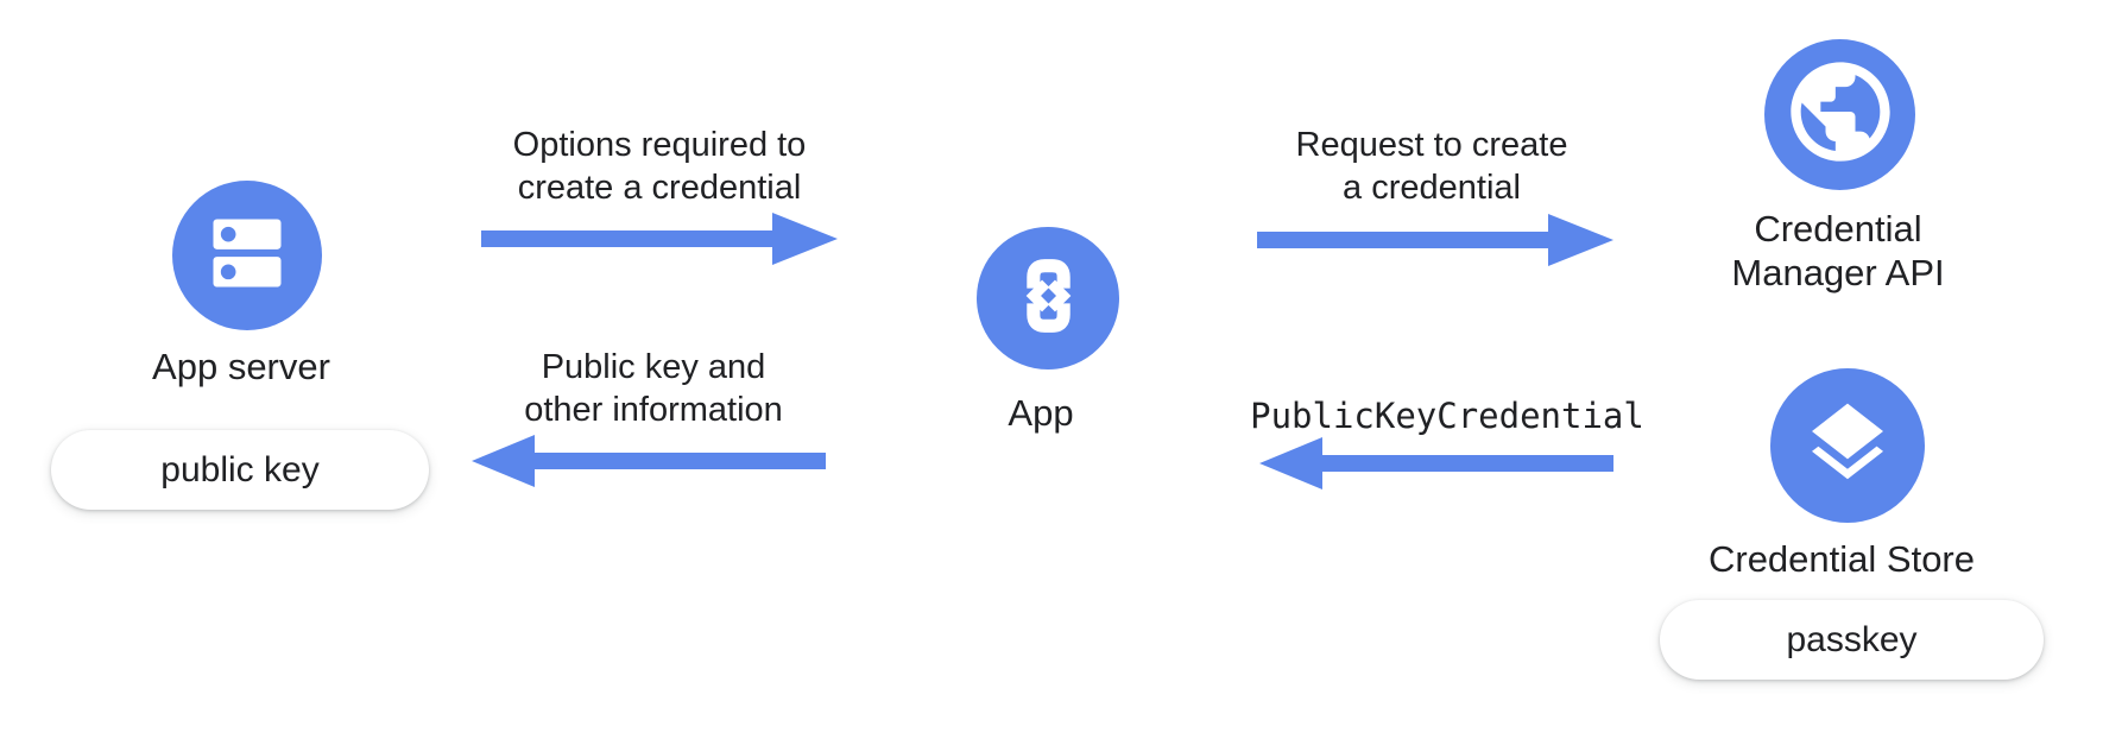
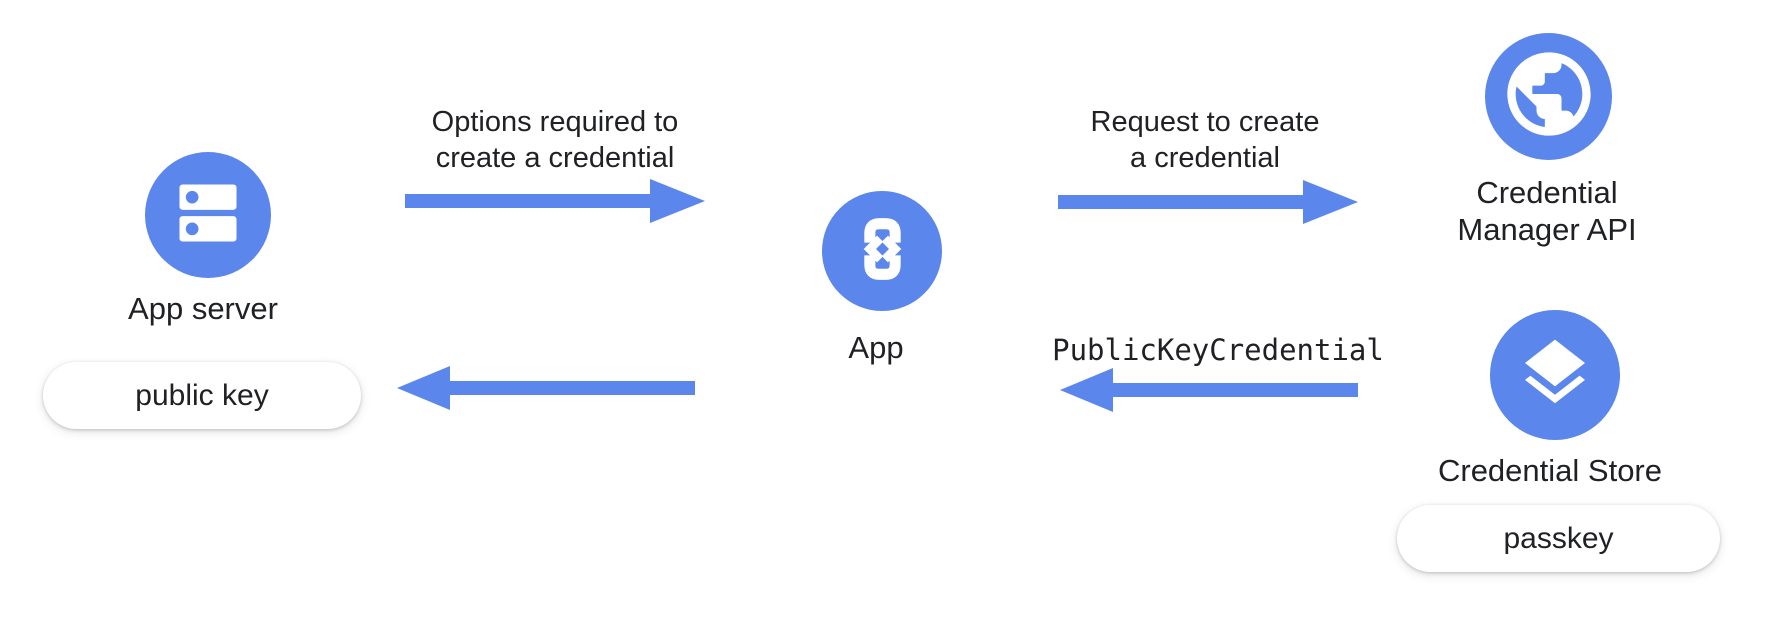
  App server
  public key
  Options required to
  create a credential
- Public key and
- other information
  App
  Request to create
  a credential
  PublicKeyCredential
  Credential
  Manager API
  Credential Store
  passkey
